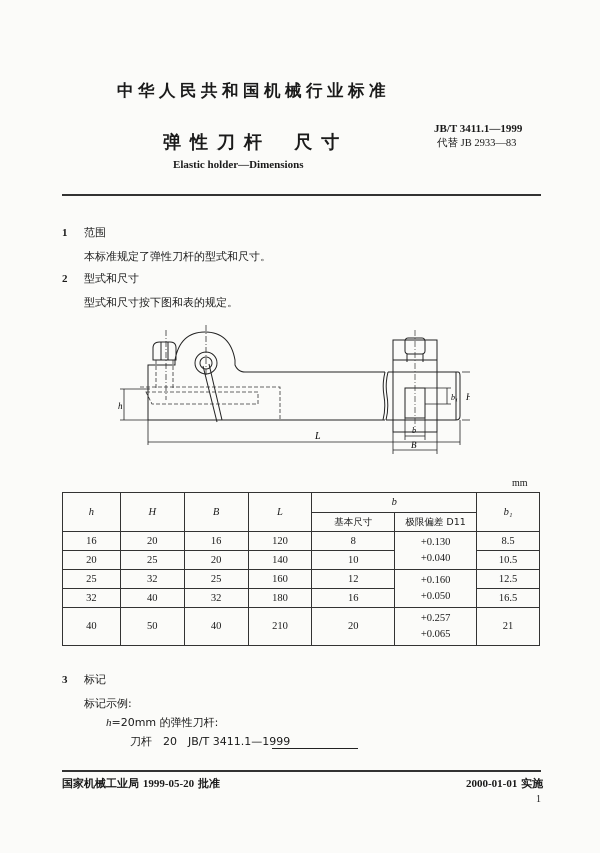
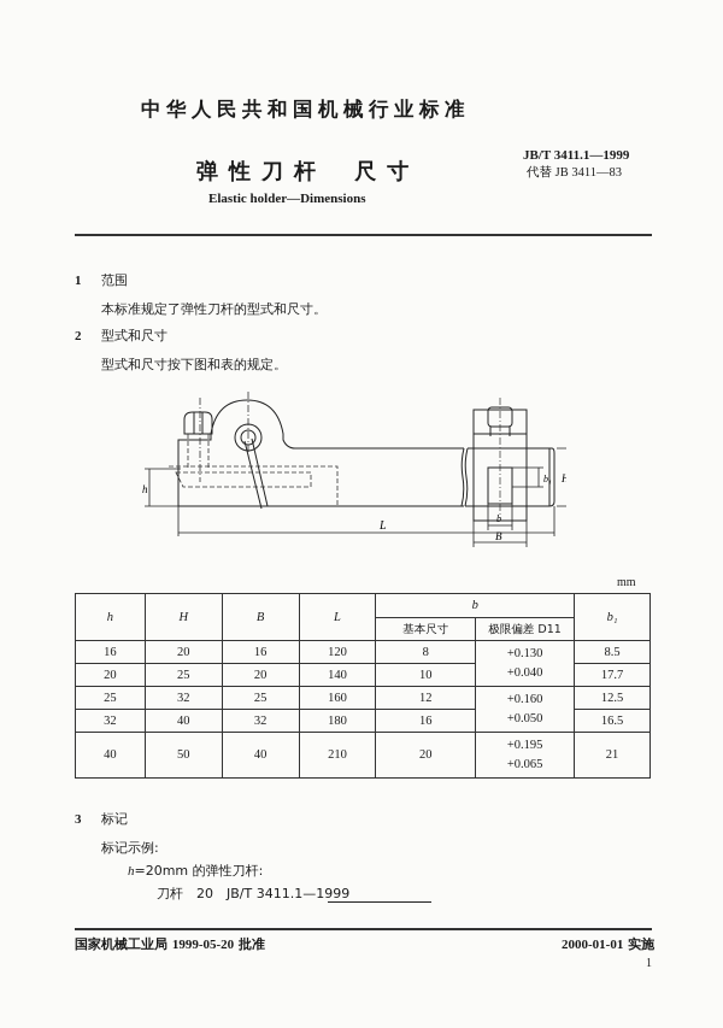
  中华人民共和国机械行业标准
  JB/T 3411.1—1999
  弹性刀杆 尺寸
- 代替 JB 2933—83
+ 代替 JB 3411—83
  Elastic holder—Dimensions
  1 范围
  本标准规定了弹性刀杆的型式和尺寸。
  2 型式和尺寸
  型式和尺寸按下图和表的规定。
  h
  L
  H
  b₁
  b
  B
  mm
  h	H	B	L	b	b₁
  基本尺寸	极限偏差 D11
  16	20	16	120	8	+0.130 +0.040	8.5
- 20	25	20	140	10	10.5
+ 20	25	20	140	10	17.7
  25	32	25	160	12	+0.160 +0.050	12.5
  32	40	32	180	16	16.5
- 40	50	40	210	20	+0.257 +0.065	21
+ 40	50	40	210	20	+0.195 +0.065	21
  3 标记
  标记示例:
  h=20mm 的弹性刀杆:
  刀杆 20 JB/T 3411.1—1999
  国家机械工业局 1999-05-20 批准
  2000-01-01 实施
  1
